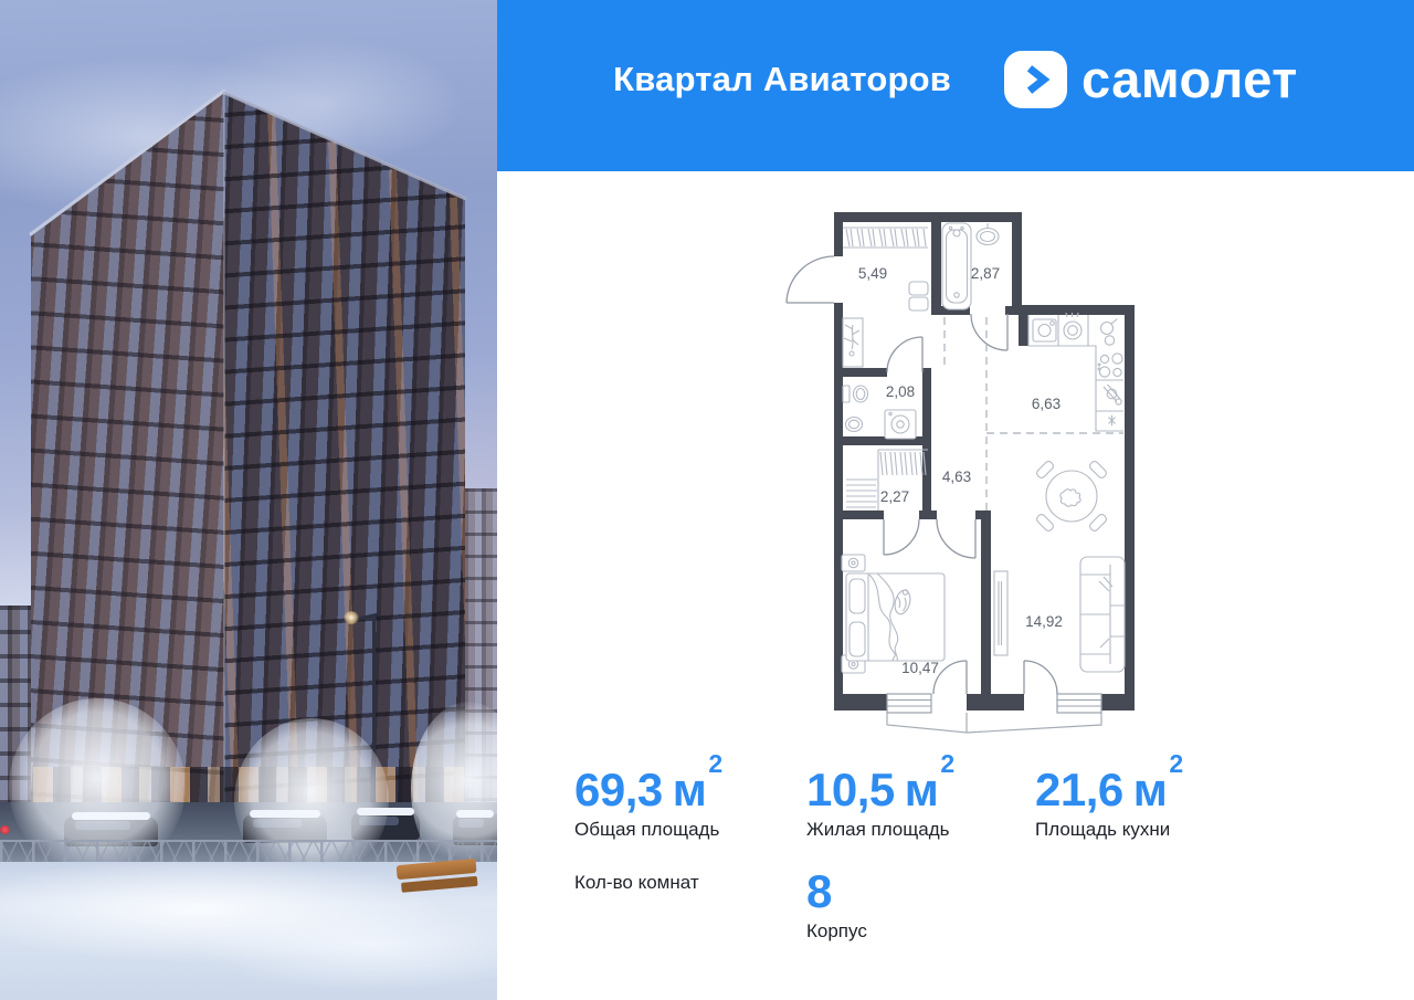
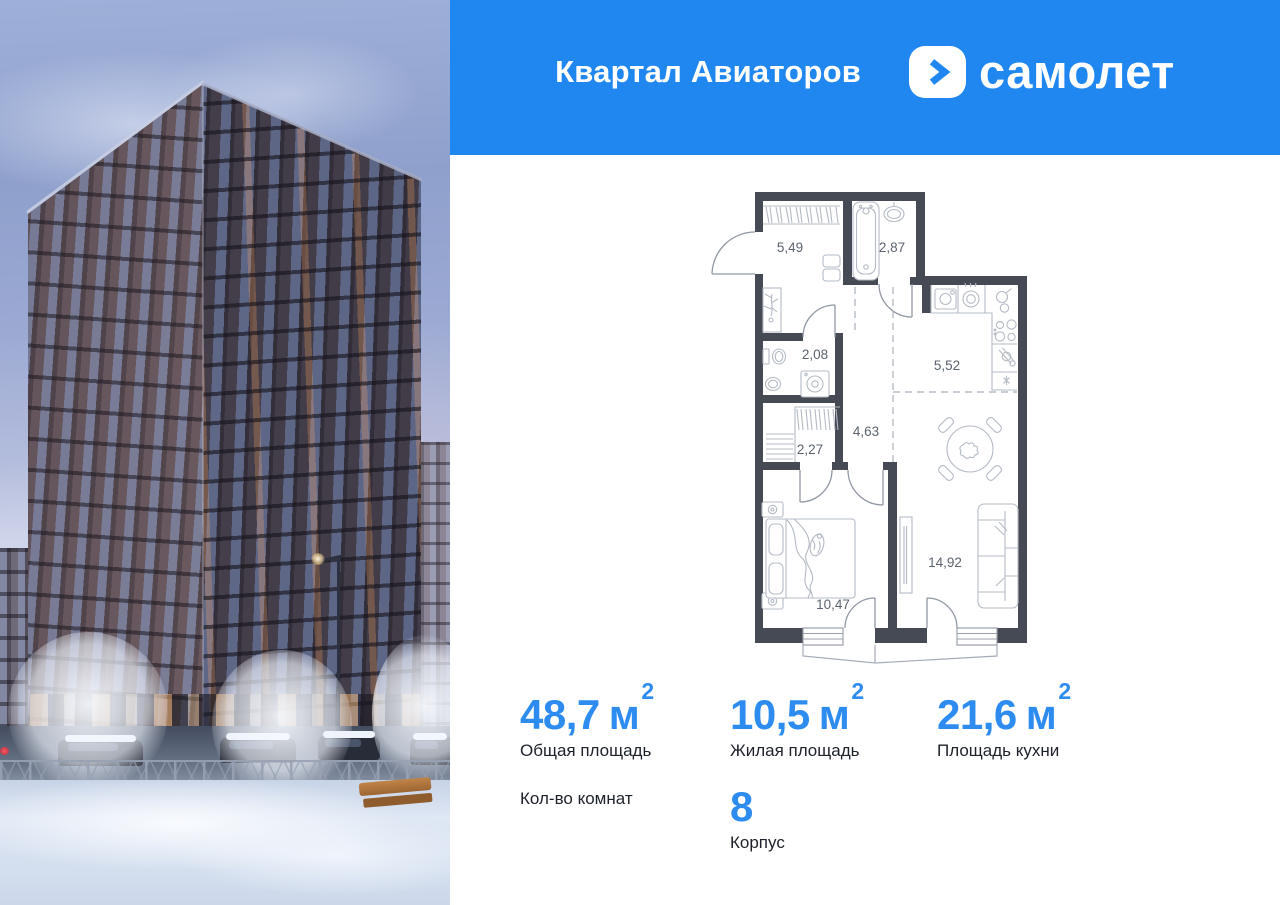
  Квартал Авиаторов
  самолет
  5,49
  2,87
  2,08
- 6,63
+ 5,52
  4,63
  2,27
  10,47
  14,92
- 69,3 м2
+ 48,7 м2
  Общая площадь
  10,5 м2
  Жилая площадь
  21,6 м2
  Площадь кухни
  Кол-во комнат
  8
  Корпус
